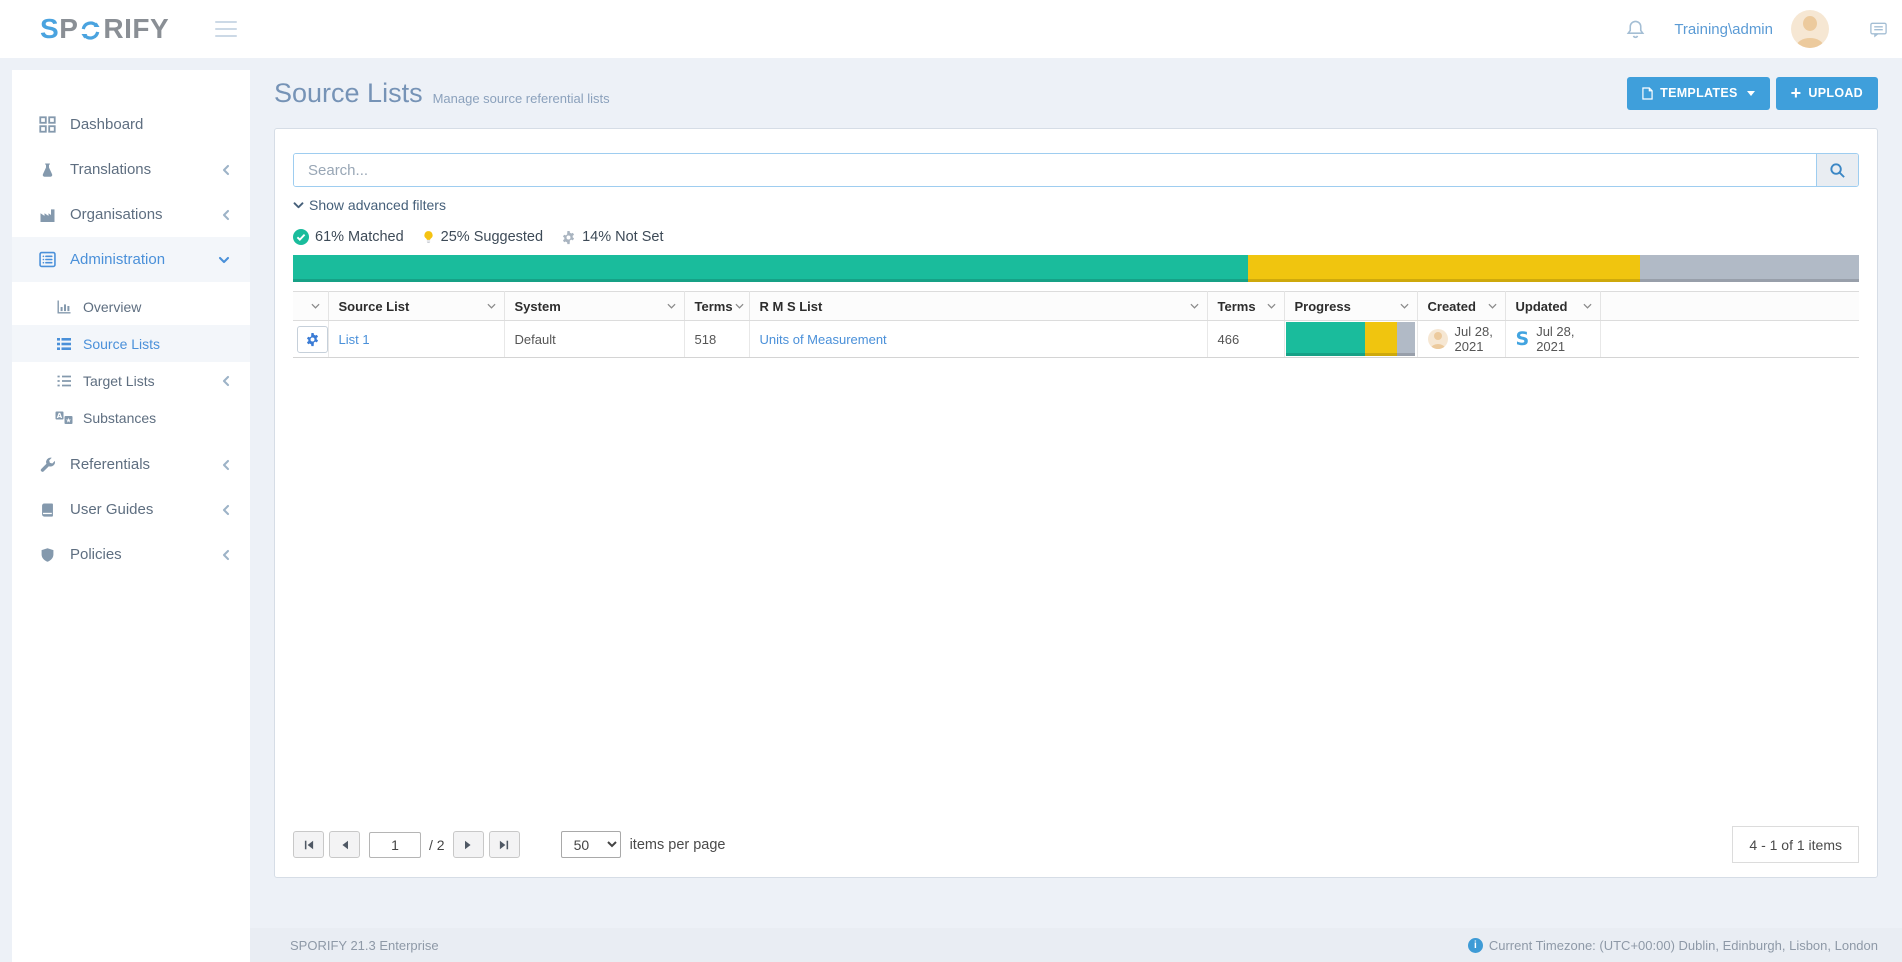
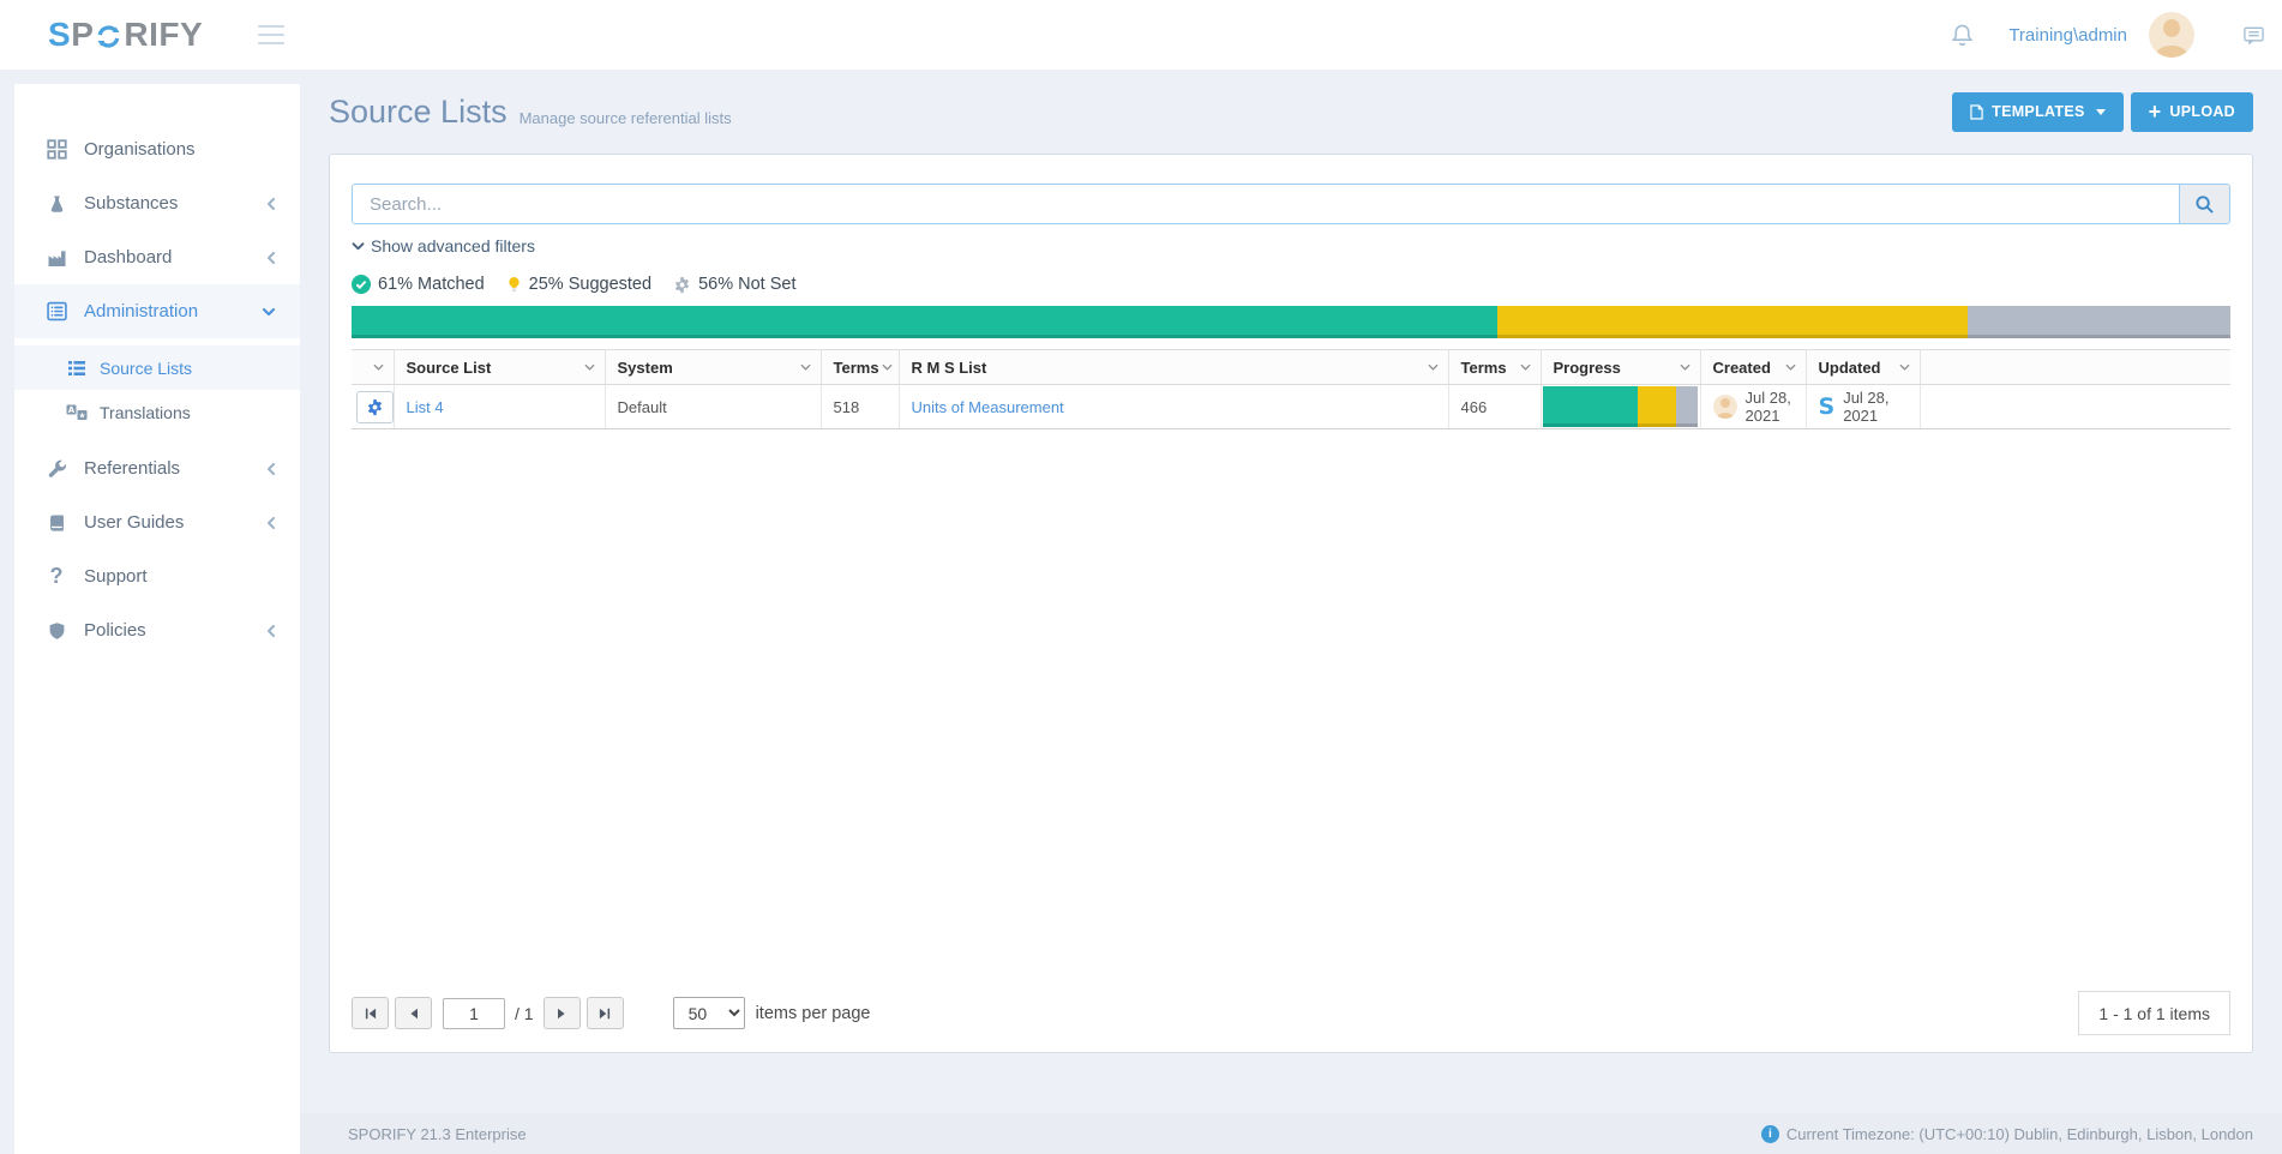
  S
  P
  RIFY
  Training\admin
- Dashboard
+ Organisations
- Translations
+ Substances
- Organisations
+ Dashboard
  Administration
- Overview
  Source Lists
- Target Lists
  A
  ★
- Substances
+ Translations
  Referentials
  User Guides
+ ?
+ Support
  Policies
  Source Lists
  Manage source referential lists
  TEMPLATES
  UPLOAD
  Search...
  Show advanced filters
  61% Matched
  25% Suggested
- 14% Not Set
+ 56% Not Set
  	Source List	System	Terms	R M S List	Terms	Progress	Created	Updated
- 	List 1	Default	518	Units of Measurement	466		Jul 28, 2021	Jul 28, 2021
+ 	List 4	Default	518	Units of Measurement	466		Jul 28, 2021	Jul 28, 2021
  1
- / 2
+ / 1
  50
  items per page
- 4 - 1 of 1 items
+ 1 - 1 of 1 items
  SPORIFY 21.3 Enterprise
  i
- Current Timezone: (UTC+00:00) Dublin, Edinburgh, Lisbon, London
+ Current Timezone: (UTC+00:10) Dublin, Edinburgh, Lisbon, London
